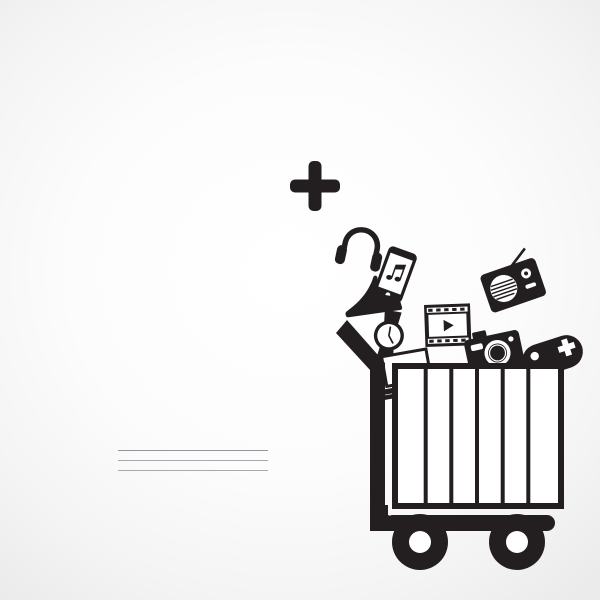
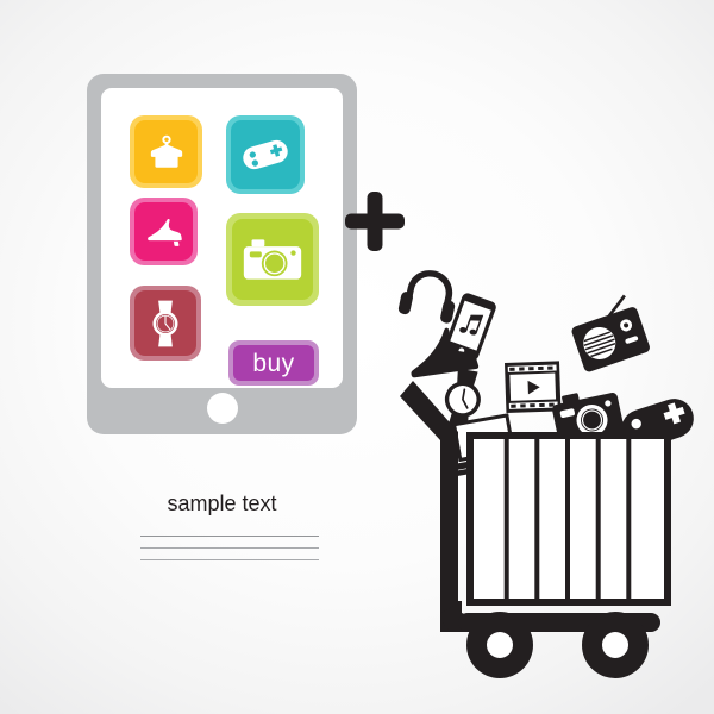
+ buy
+ sample text
